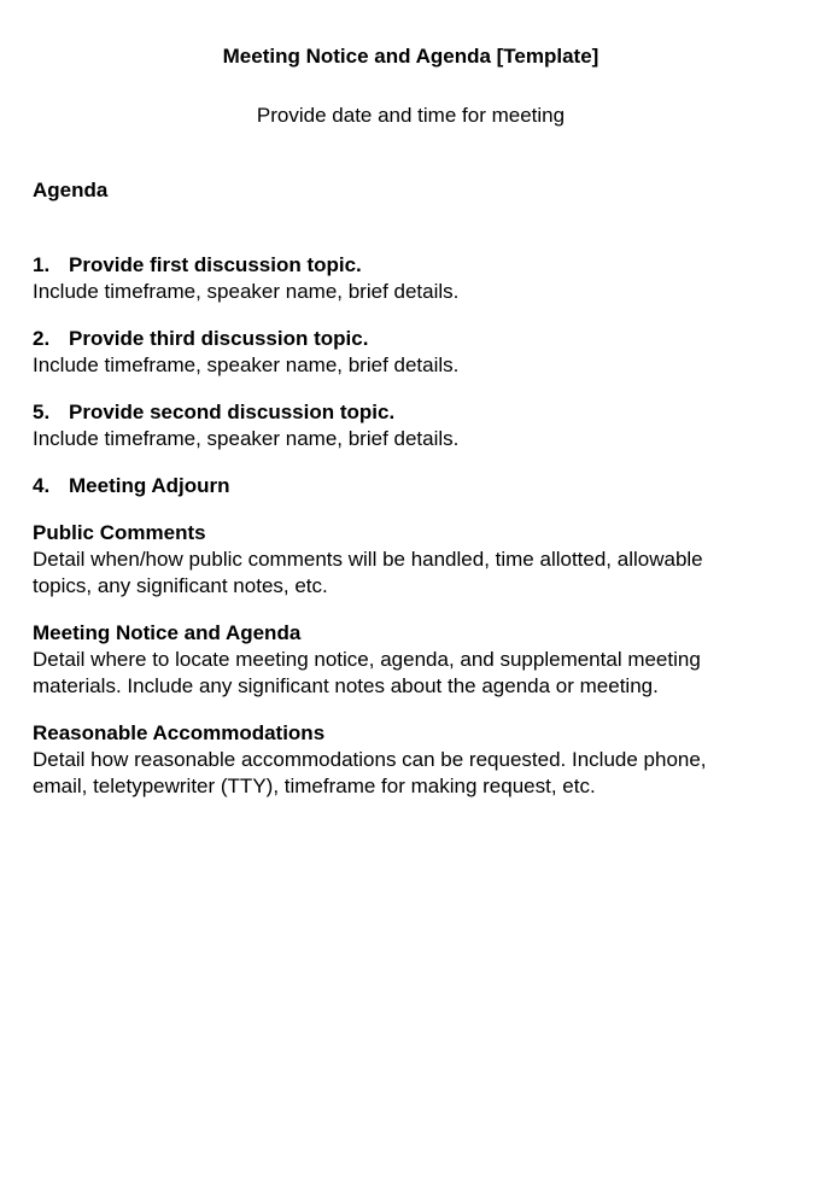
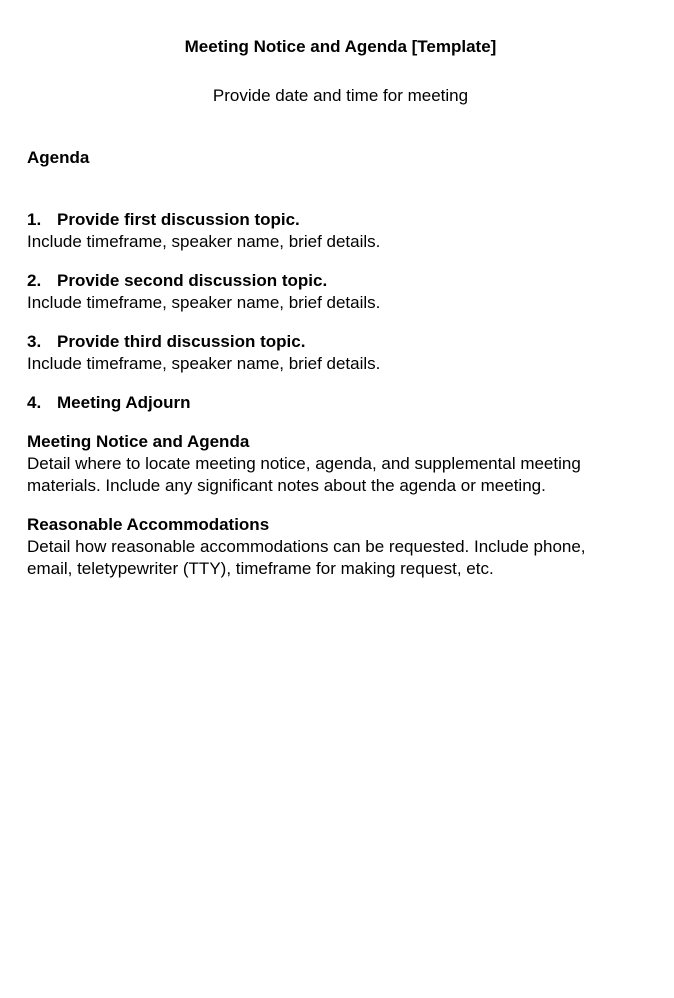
  Meeting Notice and Agenda [Template]
  Provide date and time for meeting
  Agenda
  1.
  Provide first discussion topic.
  Include timeframe, speaker name, brief details.
  2.
- Provide third discussion topic.
+ Provide second discussion topic.
  Include timeframe, speaker name, brief details.
- 5.
+ 3.
- Provide second discussion topic.
+ Provide third discussion topic.
  Include timeframe, speaker name, brief details.
  4.
  Meeting Adjourn
- Public Comments
- Detail when/how public comments will be handled, time allotted, allowable
- topics, any significant notes, etc.
  Meeting Notice and Agenda
  Detail where to locate meeting notice, agenda, and supplemental meeting
  materials. Include any significant notes about the agenda or meeting.
  Reasonable Accommodations
  Detail how reasonable accommodations can be requested. Include phone,
  email, teletypewriter (TTY), timeframe for making request, etc.
